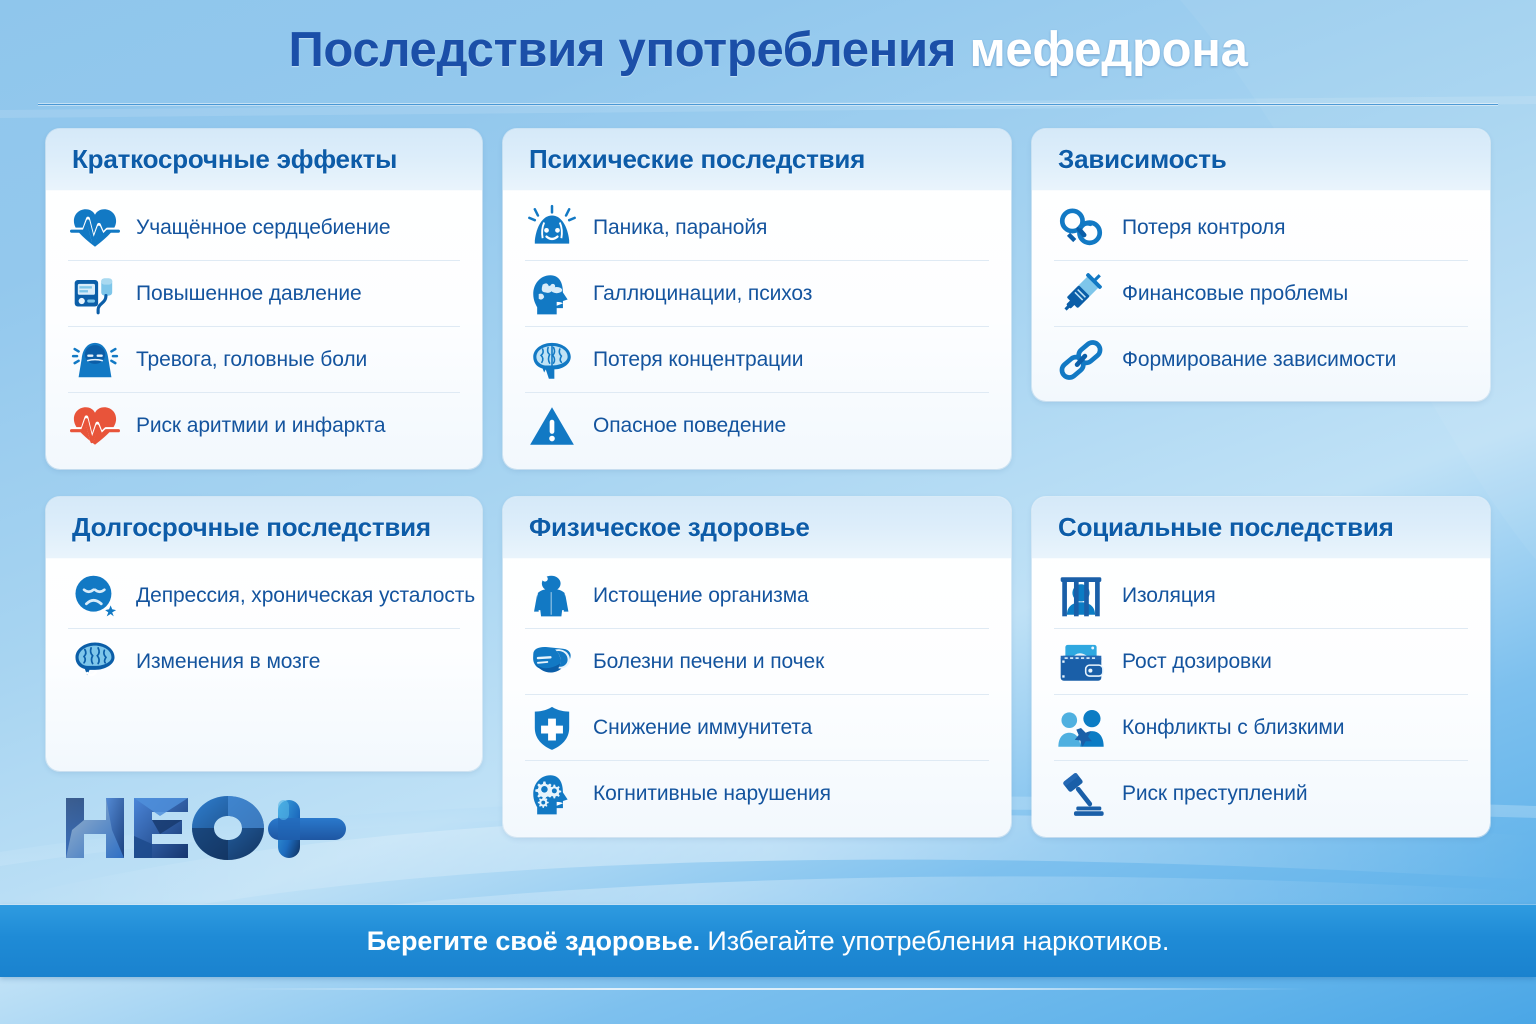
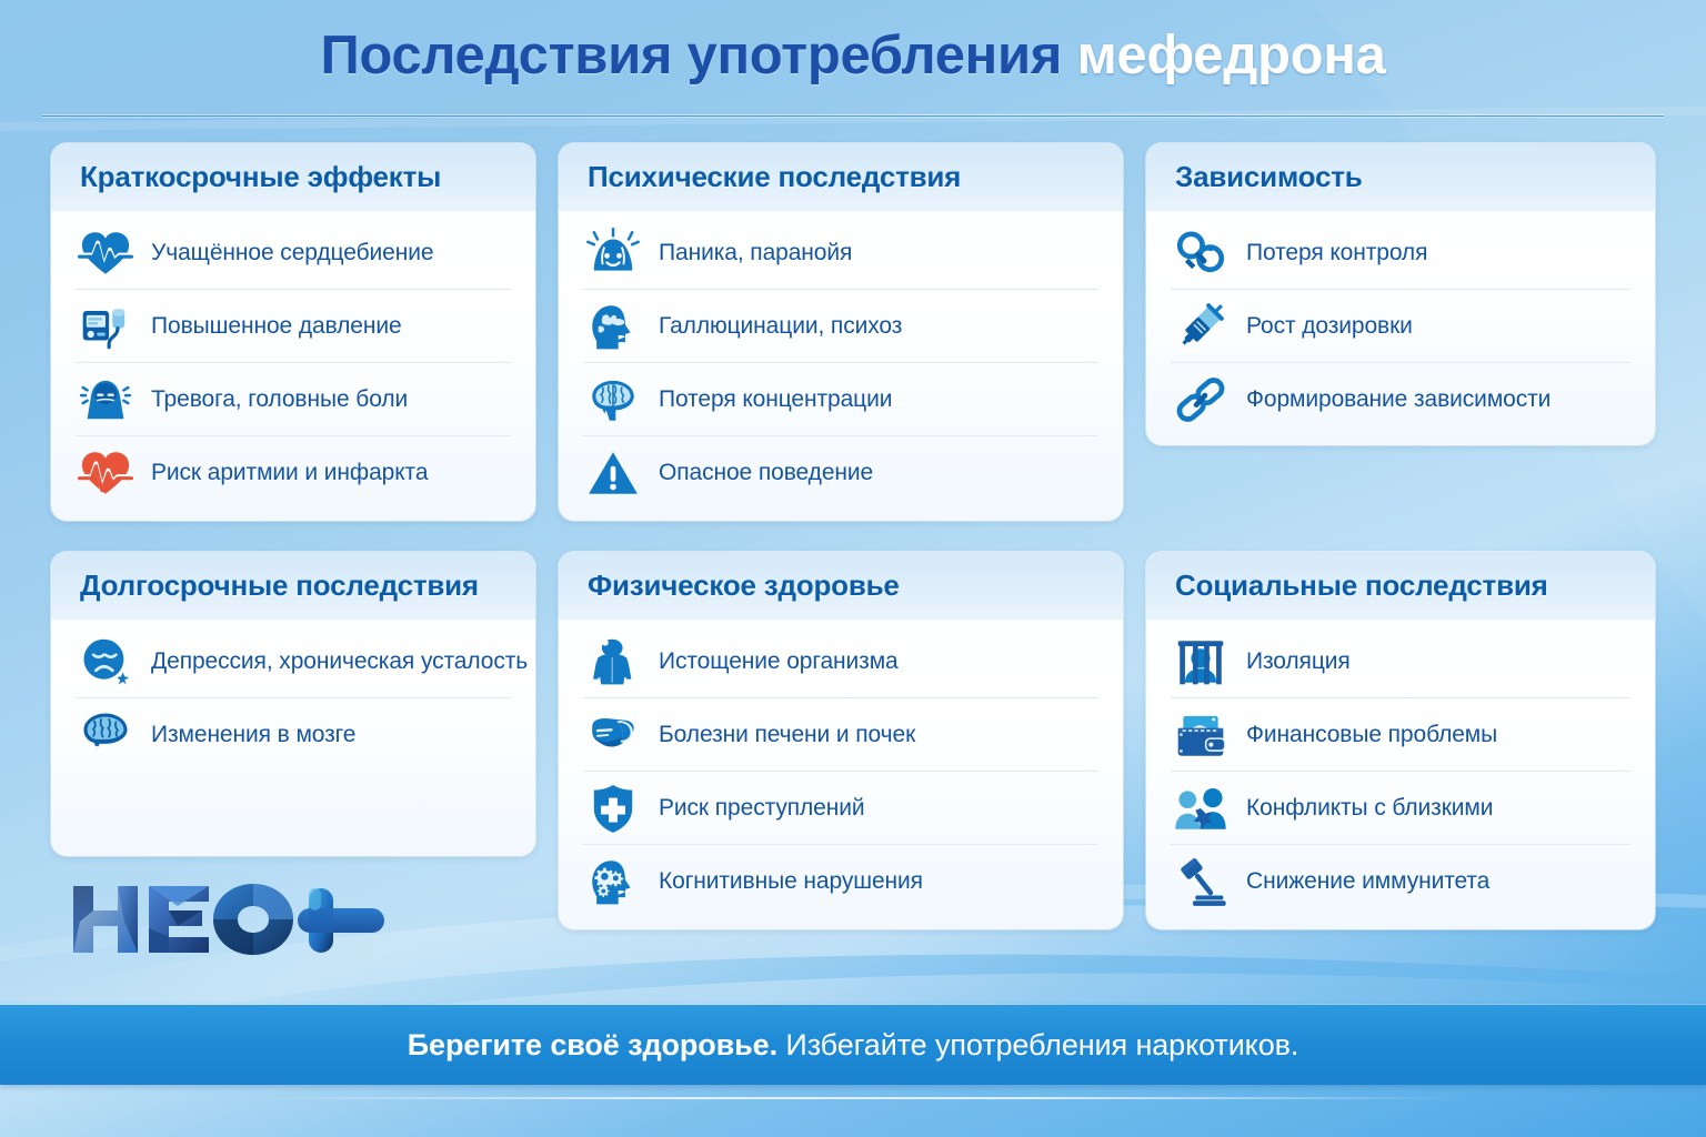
  Последствия употребления мефедрона
  Краткосрочные эффекты
  Учащённое сердцебиение
  Повышенное давление
  Тревога, головные боли
  Риск аритмии и инфаркта
  Психические последствия
  Паника, паранойя
  Галлюцинации, психоз
  Потеря концентрации
  Опасное поведение
  Зависимость
  Потеря контроля
- Финансовые проблемы
+ Рост дозировки
  Формирование зависимости
  Долгосрочные последствия
  Депрессия, хроническая усталость
  Изменения в мозге
  Физическое здоровье
  Истощение организма
  Болезни печени и почек
- Снижение иммунитета
+ Риск преступлений
  Когнитивные нарушения
  Социальные последствия
  Изоляция
- Рост дозировки
+ Финансовые проблемы
  Конфликты с близкими
- Риск преступлений
+ Снижение иммунитета
  Берегите своё здоровье. Избегайте употребления наркотиков.
